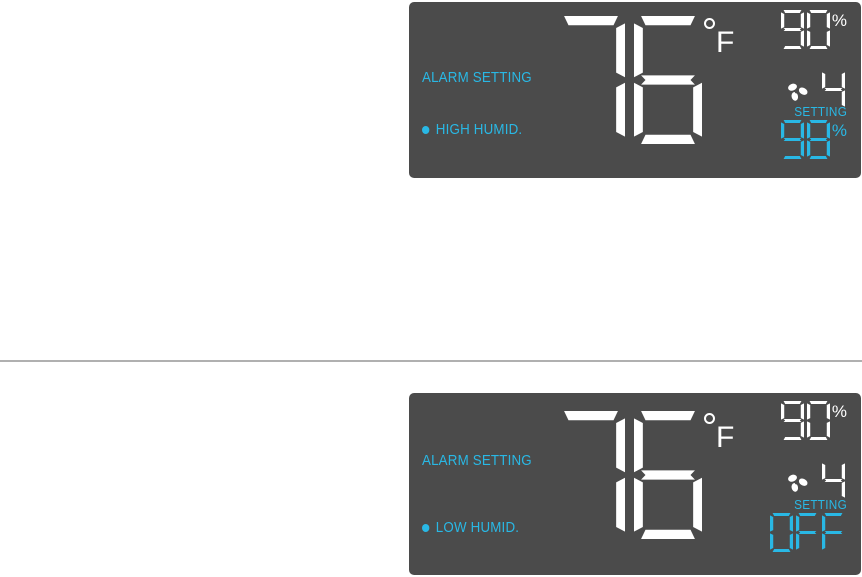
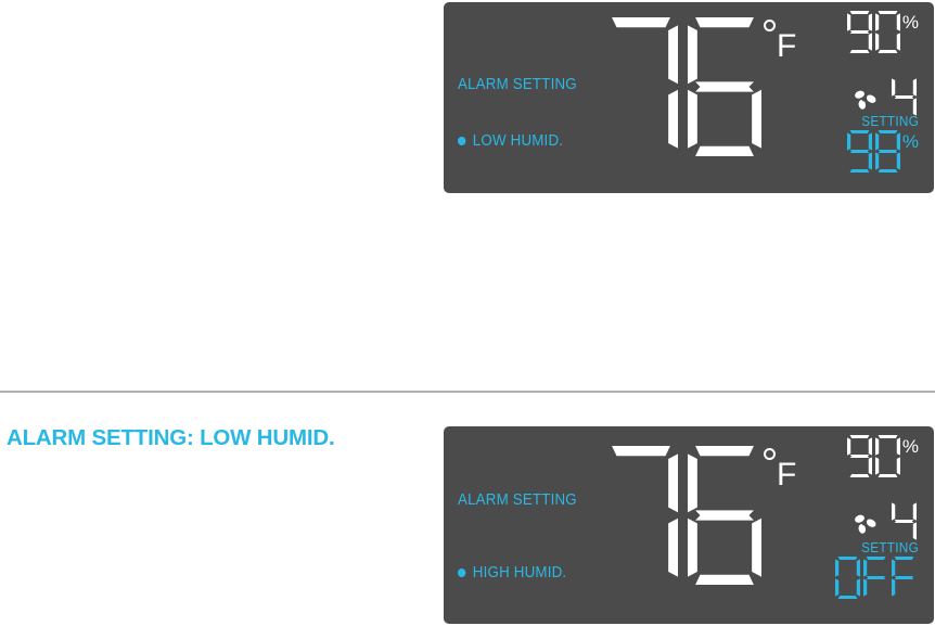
  ALARM SETTING
- HIGH HUMID.
+ LOW HUMID.
  F
  %
  SETTING
  %
+ ALARM SETTING: LOW HUMID.
  ALARM SETTING
- LOW HUMID.
+ HIGH HUMID.
  F
  %
  SETTING
